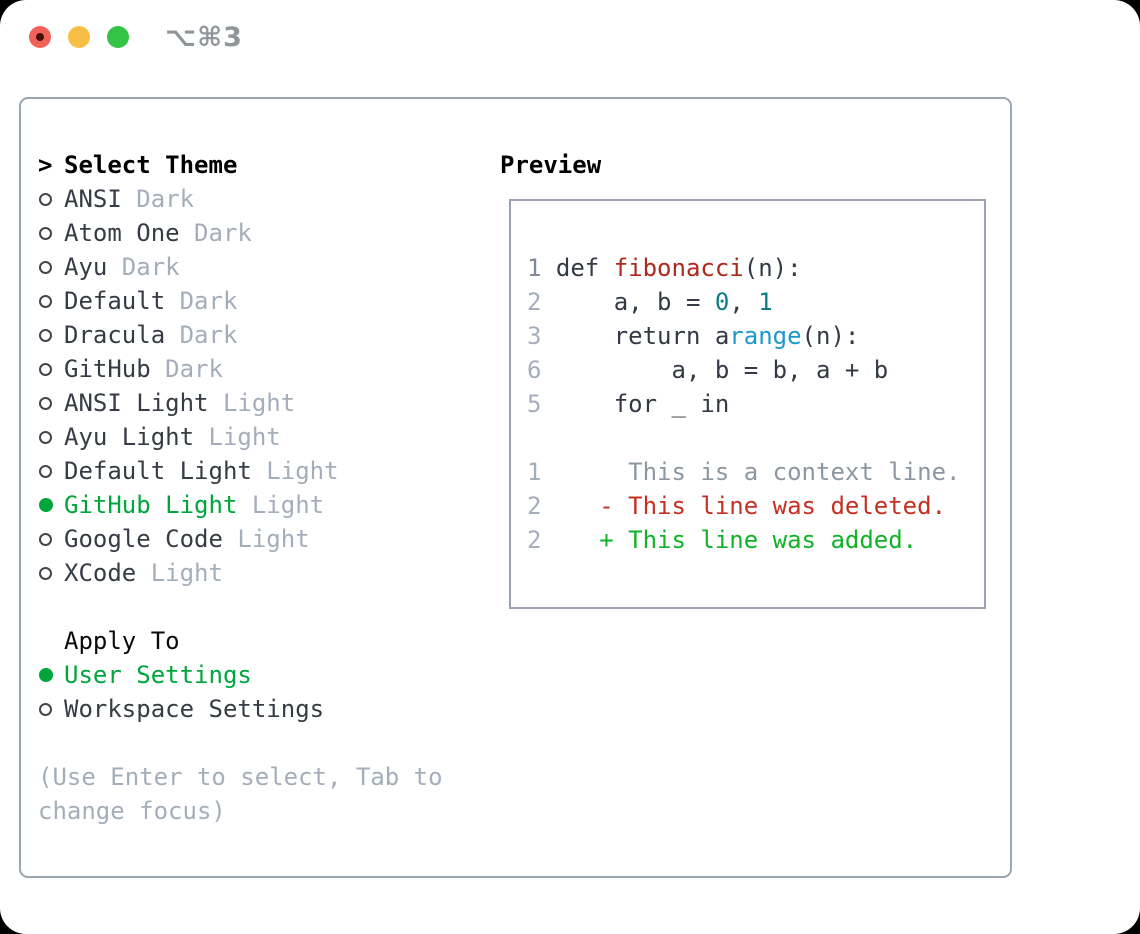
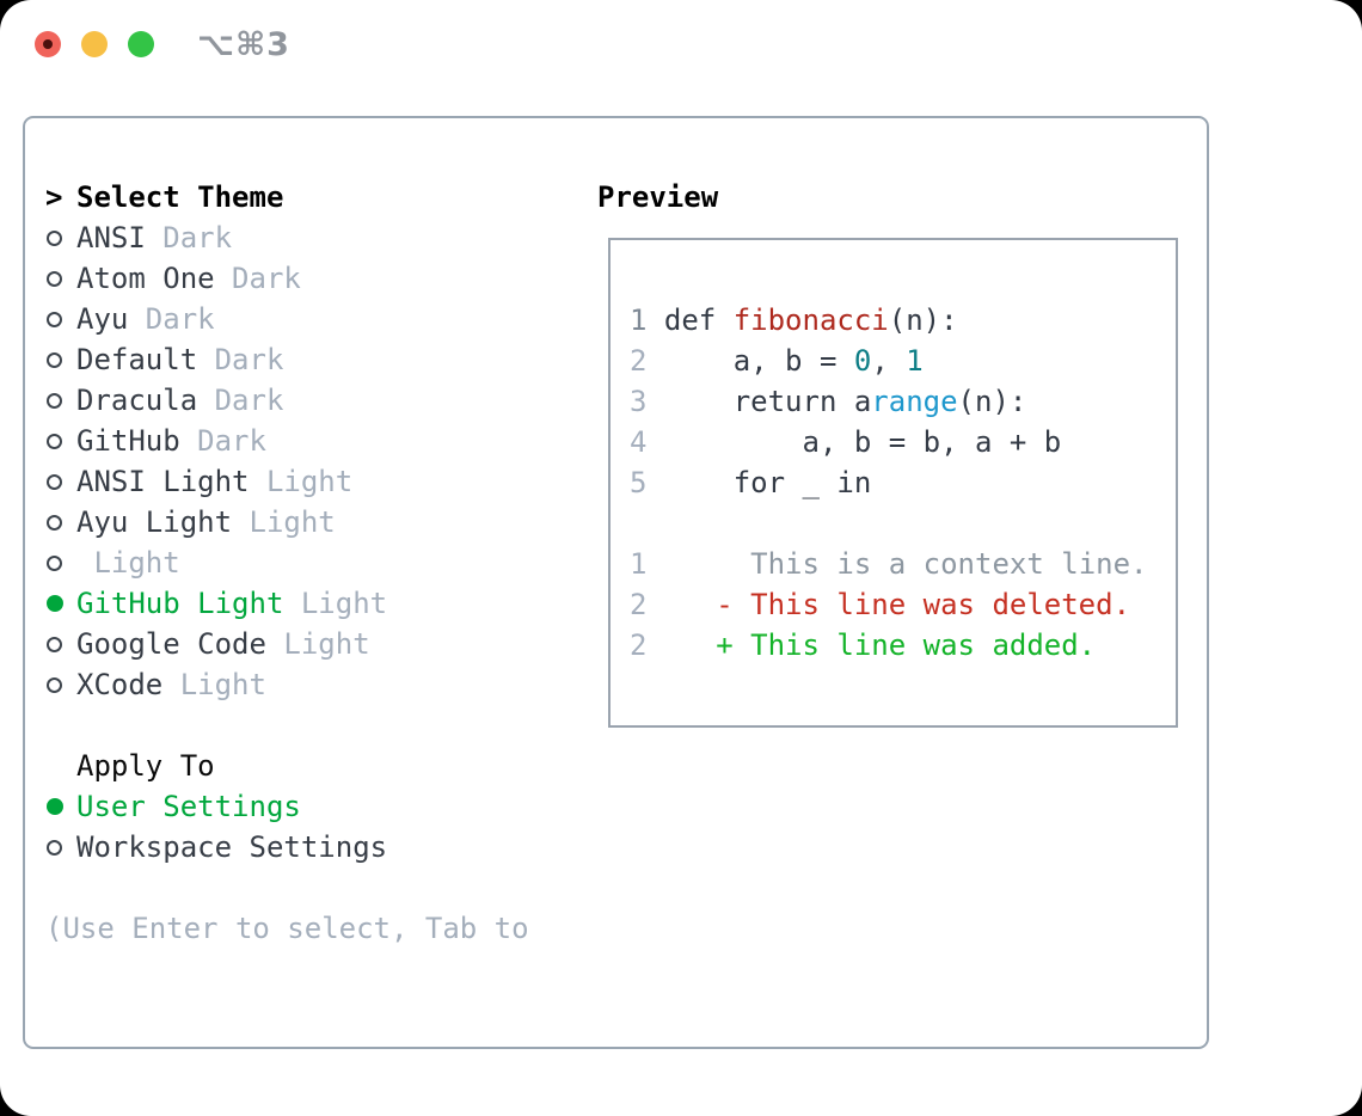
  ⌥⌘3
  >
  Select Theme
  ANSI
  Dark
  Atom One
  Dark
  Ayu
  Dark
  Default
  Dark
  Dracula
  Dark
  GitHub
  Dark
  ANSI Light
  Light
  Ayu Light
  Light
- Default Light
  Light
  GitHub Light
  Light
  Google Code
  Light
  XCode
  Light
  Apply To
  User Settings
  Workspace Settings
  (Use Enter to select, Tab to
- change focus)
  Preview
  1 def fibonacci(n):
  2 a, b = 0, 1
  3 return arange(n):
- 6 a, b = b, a + b
+ 4 a, b = b, a + b
  5 for _ in
  1 This is a context line.
  2 - This line was deleted.
  2 + This line was added.
